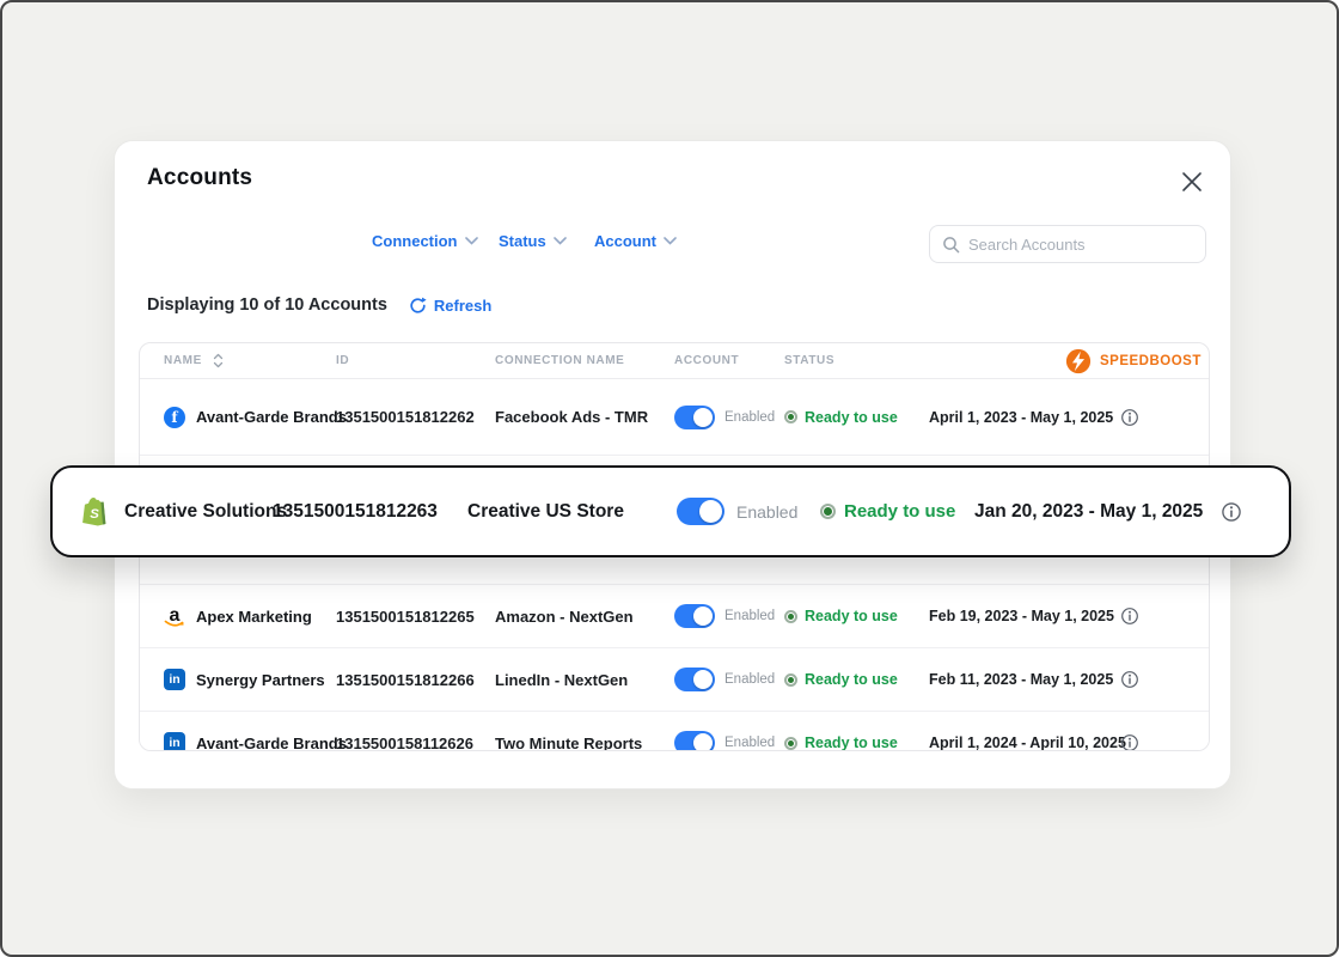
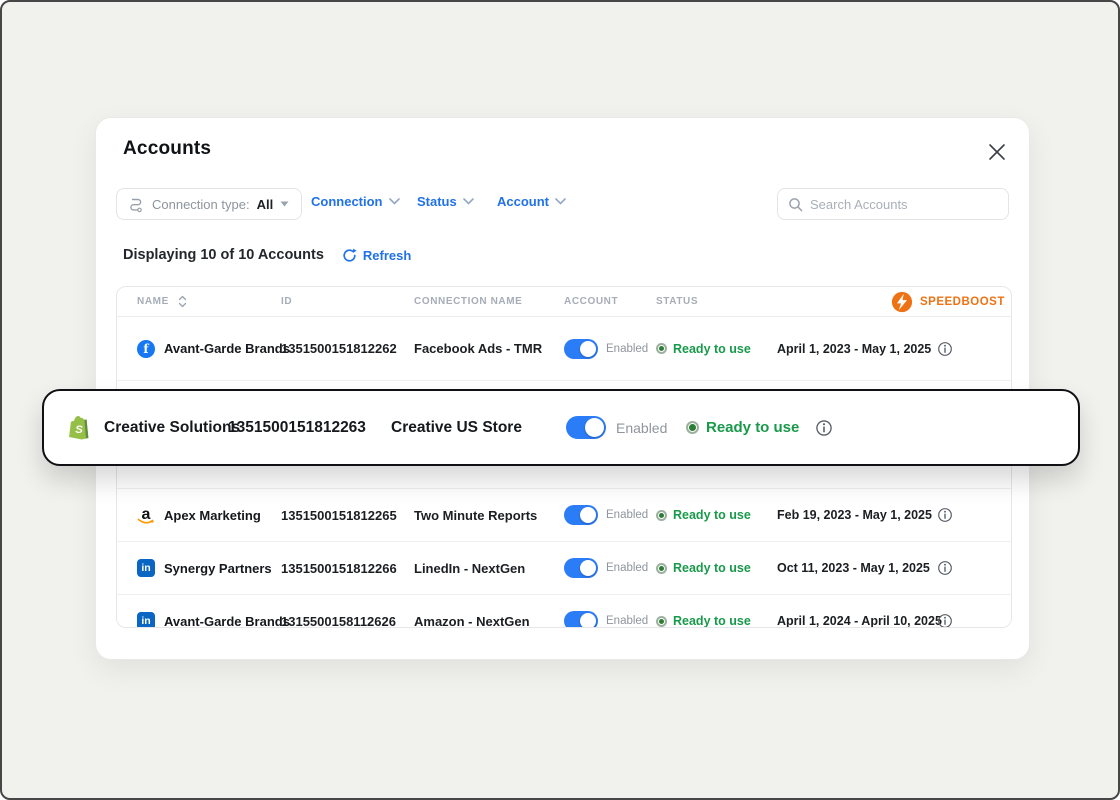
  Accounts
+ Connection type:
+ All
  Connection
  Status
  Account
  Search Accounts
  Displaying 10 of 10 Accounts
  Refresh
  NAME
  ID
  CONNECTION NAME
  ACCOUNT
  STATUS
  SPEEDBOOST
  f
  Avant-Garde Brands
  1351500151812262
  Facebook Ads - TMR
  Enabled
  Ready to use
  April 1, 2023 - May 1, 2025
  a
  Apex Marketing
  1351500151812265
- Amazon - NextGen
+ Two Minute Reports
  Enabled
  Ready to use
  Feb 19, 2023 - May 1, 2025
  in
  Synergy Partners
  1351500151812266
  LinedIn - NextGen
  Enabled
  Ready to use
- Feb 11, 2023 - May 1, 2025
+ Oct 11, 2023 - May 1, 2025
  in
  Avant-Garde Brands
  1315500158112626
- Two Minute Reports
+ Amazon - NextGen
  Enabled
  Ready to use
  April 1, 2024 - April 10, 202
  S
  Creative Solutions
  1351500151812263
  Creative US Store
  Enabled
  Ready to use
- Jan 20, 2023 - May 1, 2025
